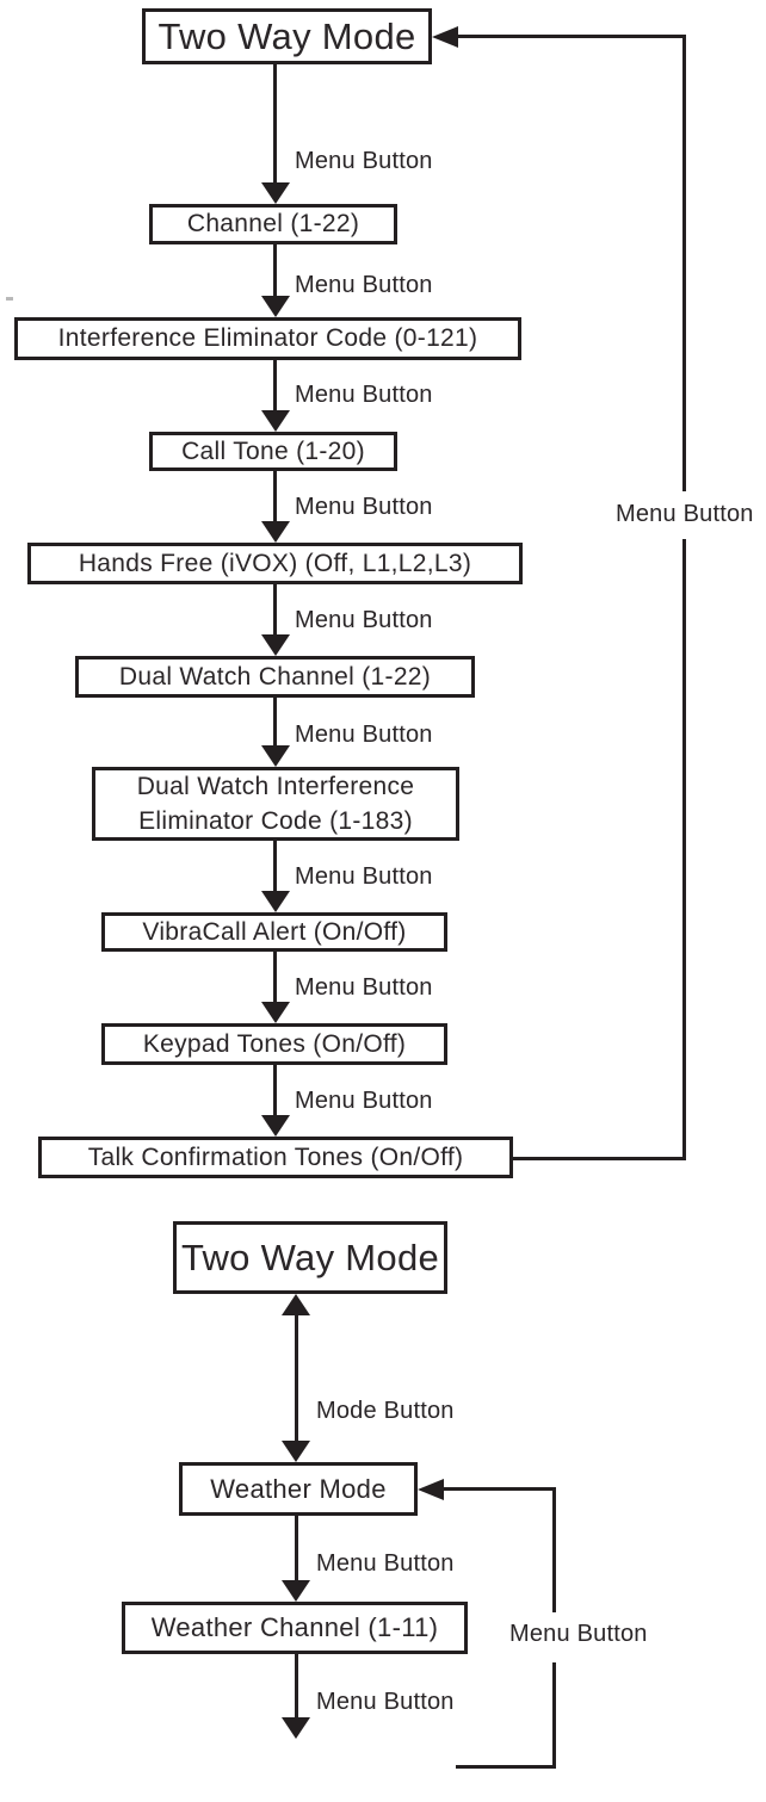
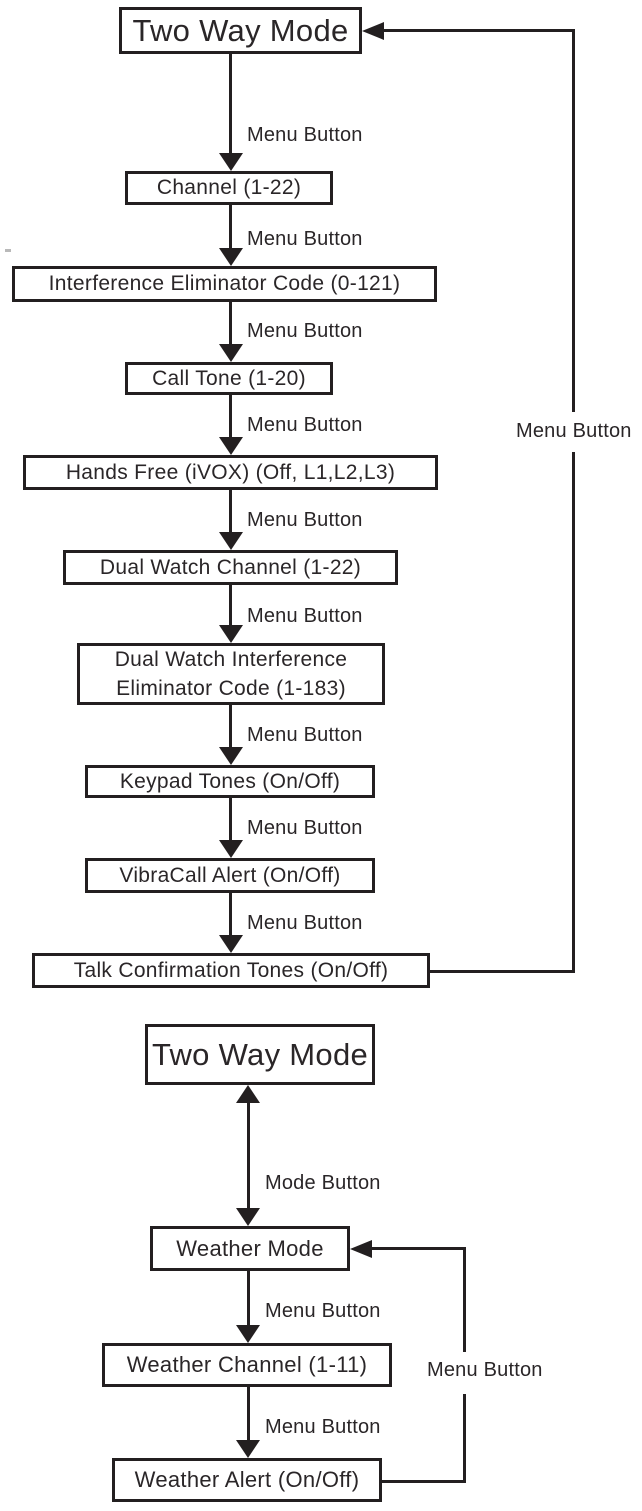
  Two Way Mode
  Menu Button
  Channel (1-22)
  Menu Button
  Interference Eliminator Code (0-121)
  Menu Button
  Call Tone (1-20)
  Menu Button
  Hands Free (iVOX) (Off, L1,L2,L3)
  Menu Button
  Dual Watch Channel (1-22)
  Menu Button
  Dual Watch Interference
  Eliminator Code (1-183)
  Menu Button
- VibraCall Alert (On/Off)
+ Keypad Tones (On/Off)
  Menu Button
- Keypad Tones (On/Off)
+ VibraCall Alert (On/Off)
  Menu Button
  Talk Confirmation Tones (On/Off)
  Menu Button
  Two Way Mode
  Mode Button
  Weather Mode
  Menu Button
  Weather Channel (1-11)
  Menu Button
+ Weather Alert (On/Off)
  Menu Button
